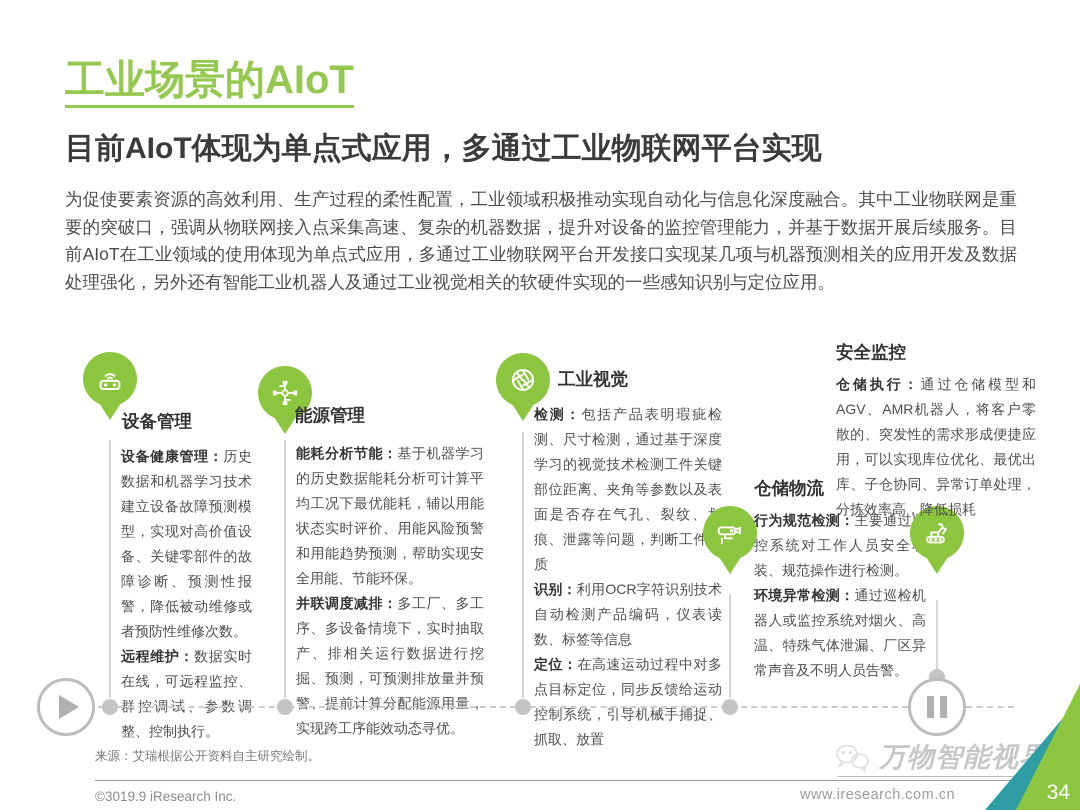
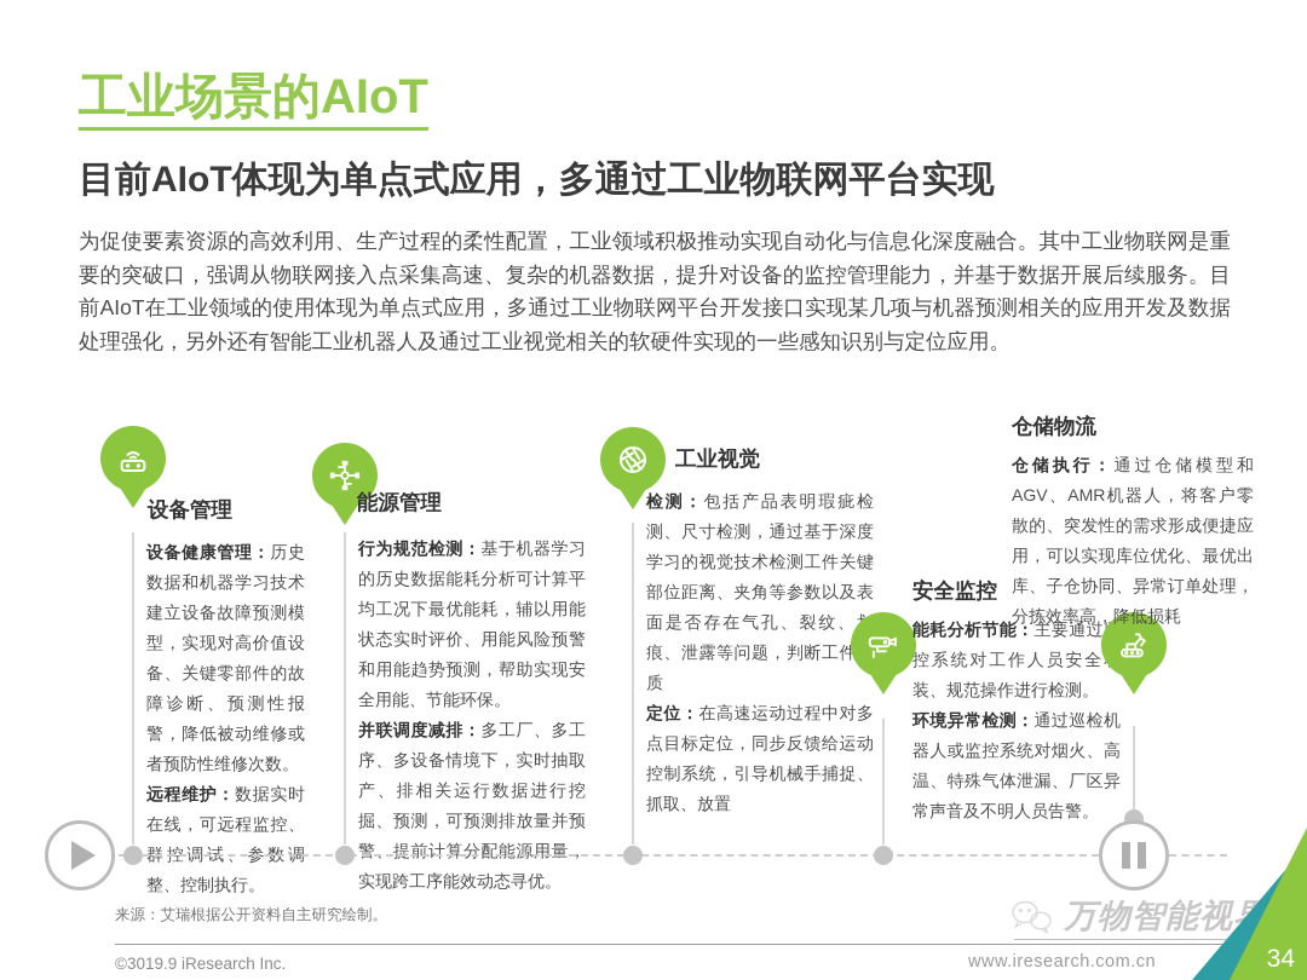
  工业场景的AIoT
  目前AIoT体现为单点式应用，多通过工业物联网平台实现
  为促使要素资源的高效利用、生产过程的柔性配置，工业领域积极推动实现自动化与信息化深度融合。其中工业物联网是重要的突破口，强调从物联网接入点采集高速、复杂的机器数据，提升对设备的监控管理能力，并基于数据开展后续服务。目前AIoT在工业领域的使用体现为单点式应用，多通过工业物联网平台开发接口实现某几项与机器预测相关的应用开发及数据处理强化，另外还有智能工业机器人及通过工业视觉相关的软硬件实现的一些感知识别与定位应用。
  设备管理
  设备健康管理：历史数据和机器学习技术建立设备故障预测模型，实现对高价值设备、关键零部件的故障诊断、预测性报警，降低被动维修或者预防性维修次数。
  远程维护：数据实时在线，可远程监控、群控调试、参数调整、控制执行。
  能源管理
- 能耗分析节能：基于机器学习的历史数据能耗分析可计算平均工况下最优能耗，辅以用能状态实时评价、用能风险预警和用能趋势预测，帮助实现安全用能、节能环保。
+ 行为规范检测：基于机器学习的历史数据能耗分析可计算平均工况下最优能耗，辅以用能状态实时评价、用能风险预警和用能趋势预测，帮助实现安全用能、节能环保。
  并联调度减排：多工厂、多工序、多设备情境下，实时抽取产、排相关运行数据进行挖掘、预测，可预测排放量并预警、提前计算分配能源用量，实现跨工序能效动态寻优。
  工业视觉
  检测：包括产品表明瑕疵检测、尺寸检测，通过基于深度学习的视觉技术检测工件关键部位距离、夹角等参数以及表面是否存在气孔、裂纹、痕、泄露等问题，判断工件质
- 识别：利用OCR字符识别技术自动检测产品编码，仪表读数、标签等信息
  定位：在高速运动过程中对多点目标定位，同步反馈给运动控制系统，引导机械手捕捉、抓取、放置
- 仓储物流
+ 安全监控
- 行为规范检测：主要通过控系统对工作人员安全装、规范操作进行检测。
+ 能耗分析节能：主要通过控系统对工作人员安全装、规范操作进行检测。
  环境异常检测：通过巡检机器人或监控系统对烟火、高温、特殊气体泄漏、厂区异常声音及不明人员告警。
- 安全监控
+ 仓储物流
  仓储执行：通过仓储模型和AGV、AMR机器人，将客户零散的、突发性的需求形成便捷应用，可以实现库位优化、最优出库、子仓协同、异常订单处理，分拣效率高，降低损耗
  来源：艾瑞根据公开资料自主研究绘制。
  万物智能视
  ©3019.9 iResearch Inc.
  www.iresearch.com.cn
  34
